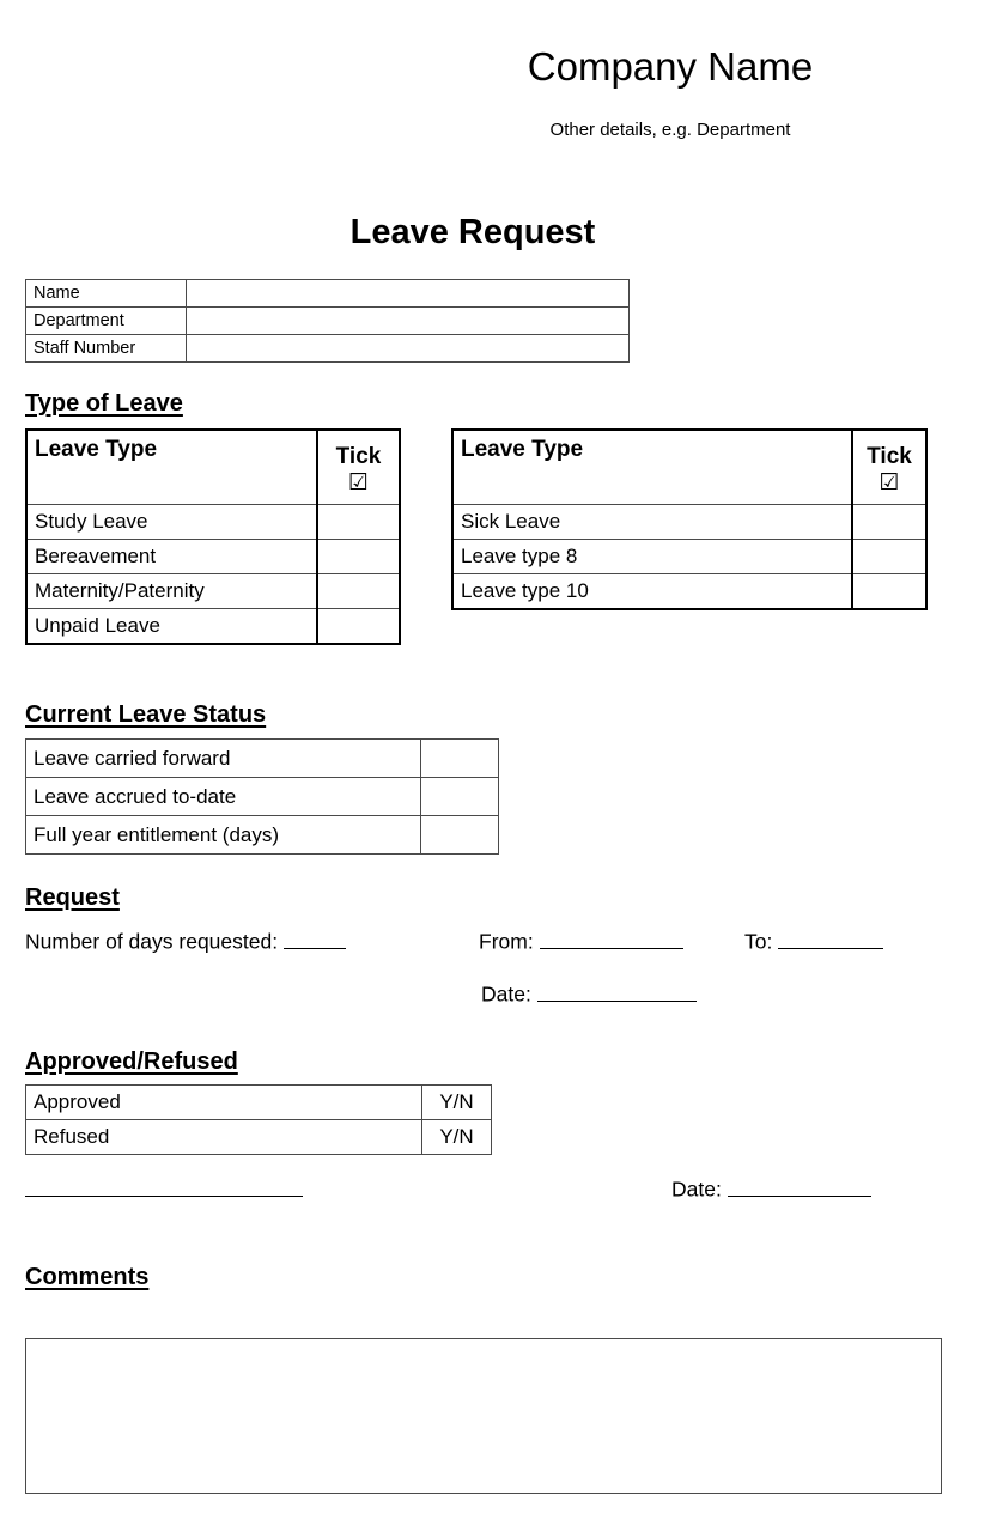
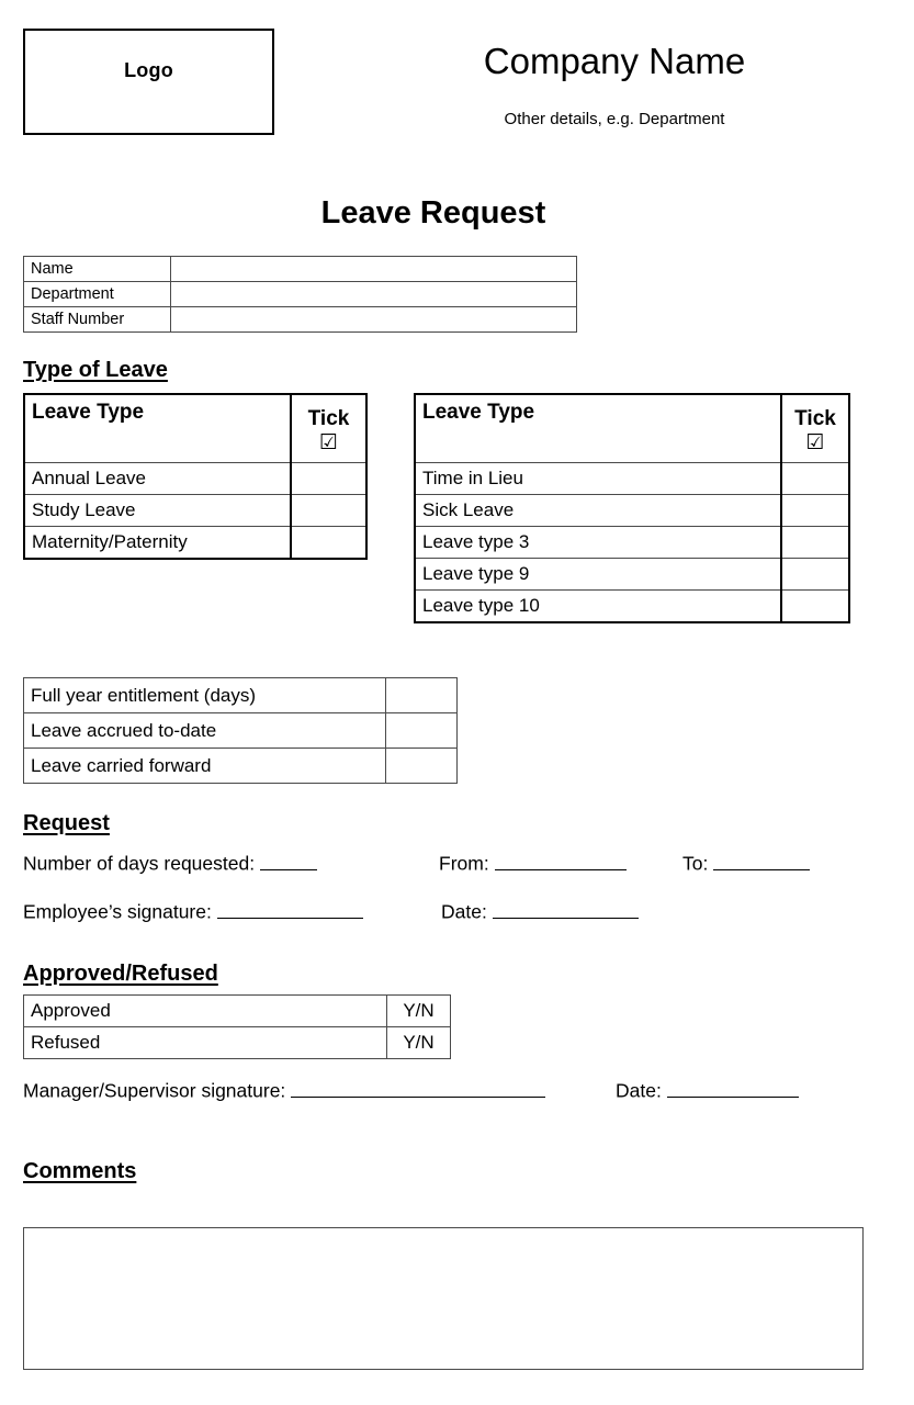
+ Logo
  Company Name
  Other details, e.g. Department
  Leave Request
  Name
  Department
  Staff Number
  Type of Leave
  Leave Type	Tick ☑
+ Annual Leave
  Study Leave
- Bereavement
  Maternity/Paternity
- Unpaid Leave
  Leave Type	Tick ☑
+ Time in Lieu
  Sick Leave
- Leave type 8
+ Leave type 3
+ Leave type 9
  Leave type 10
- Current Leave Status
- Leave carried forward
+ Full year entitlement (days)
  Leave accrued to-date
- Full year entitlement (days)
+ Leave carried forward
  Request
  Number of days requested:
  From:
  To:
+ Employee’s signature:
  Date:
  Approved/Refused
  Approved	Y/N
  Refused	Y/N
+ Manager/Supervisor signature:
  Date:
  Comments
